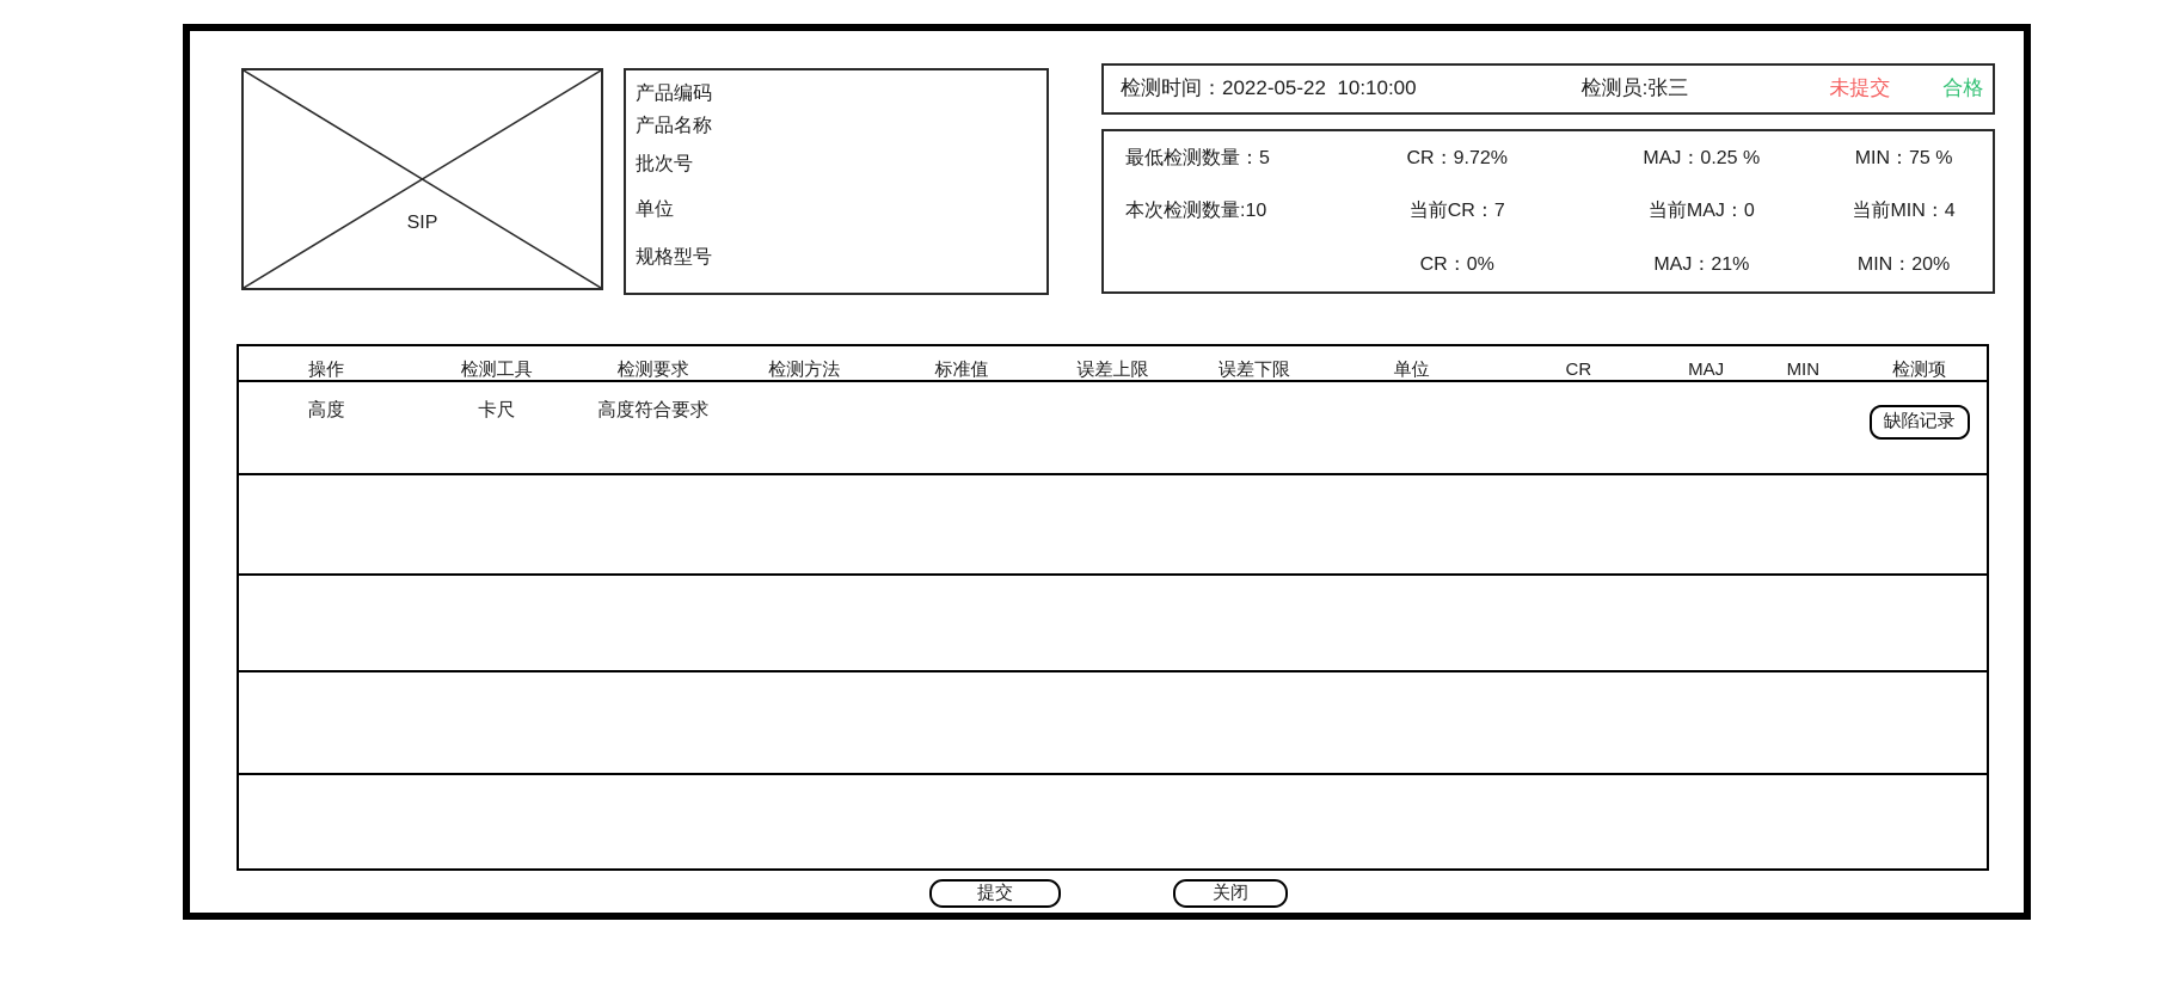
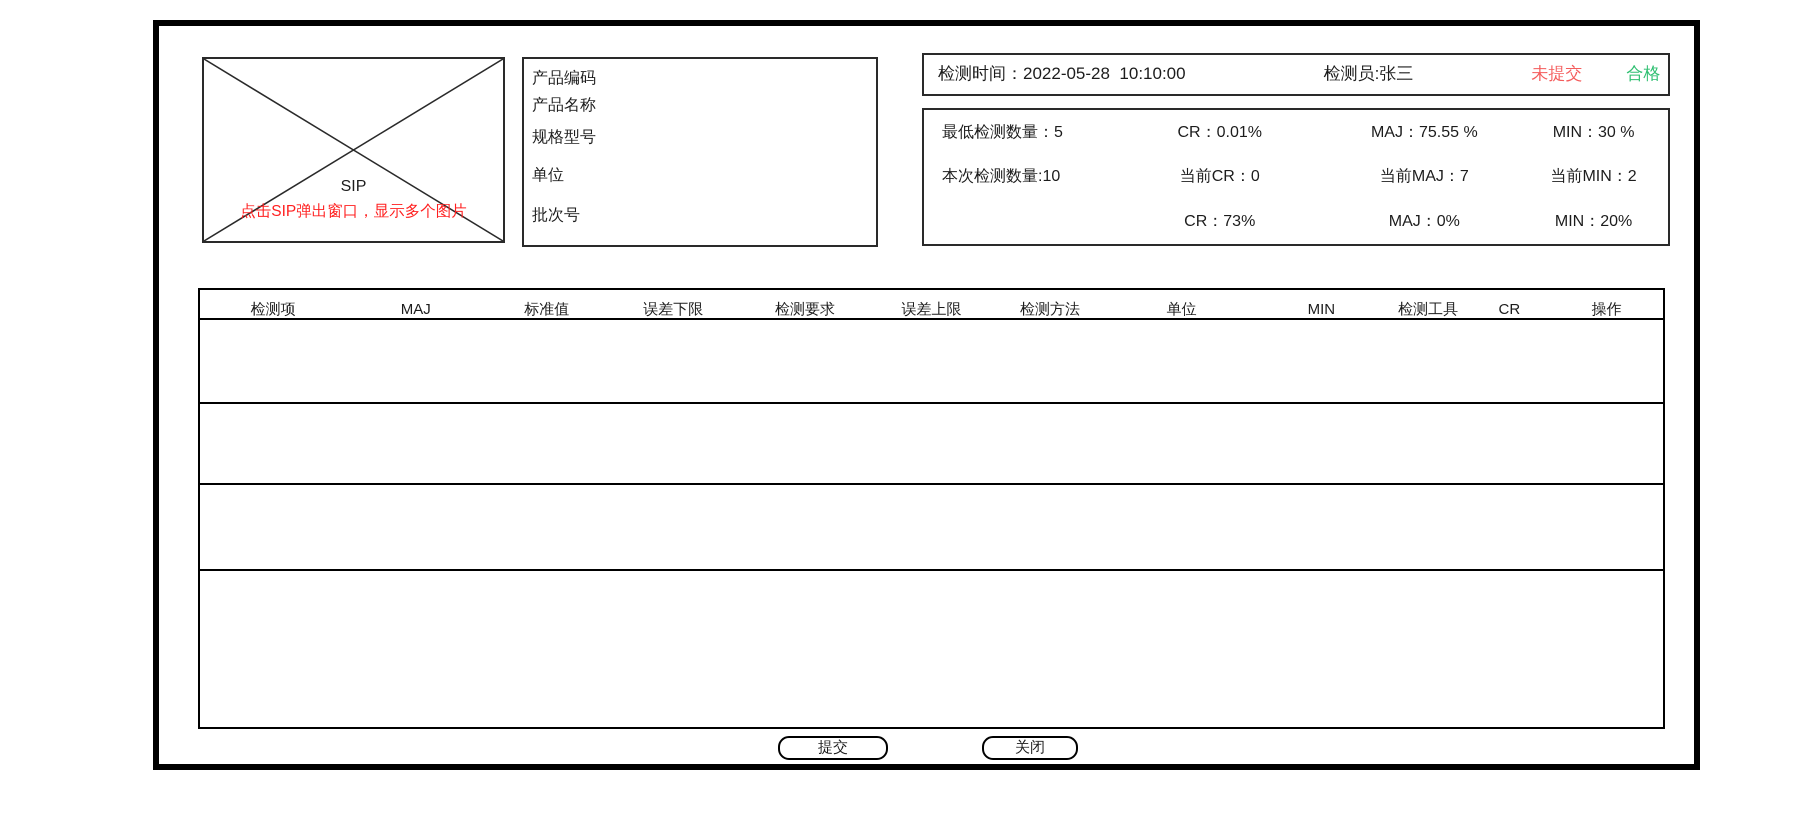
  SIP
+ 点击SIP弹出窗口，显示多个图片
  产品编码
  产品名称
- 批次号
+ 规格型号
  单位
- 规格型号
+ 批次号
- 检测时间：2022-05-22 10:10:00
+ 检测时间：2022-05-28 10:10:00
  检测员:张三
  未提交
  合格
  最低检测数量：5
- CR：9.72%
+ CR：0.01%
- MAJ：0.25 %
+ MAJ：75.55 %
- MIN：75 %
+ MIN：30 %
  本次检测数量:10
- 当前CR：7
+ 当前CR：0
- 当前MAJ：0
+ 当前MAJ：7
- 当前MIN：4
+ 当前MIN：2
- CR：0%
+ CR：73%
- MAJ：21%
+ MAJ：0%
  MIN：20%
- 操作
+ 检测项
- 检测工具
+ MAJ
- 检测要求
+ 标准值
- 检测方法
+ 误差下限
- 标准值
+ 检测要求
  误差上限
- 误差下限
+ 检测方法
  单位
- CR
+ MIN
- MAJ
+ 检测工具
- MIN
+ CR
- 检测项
+ 操作
- 高度
- 卡尺
- 高度符合要求
- 缺陷记录
  提交
  关闭
